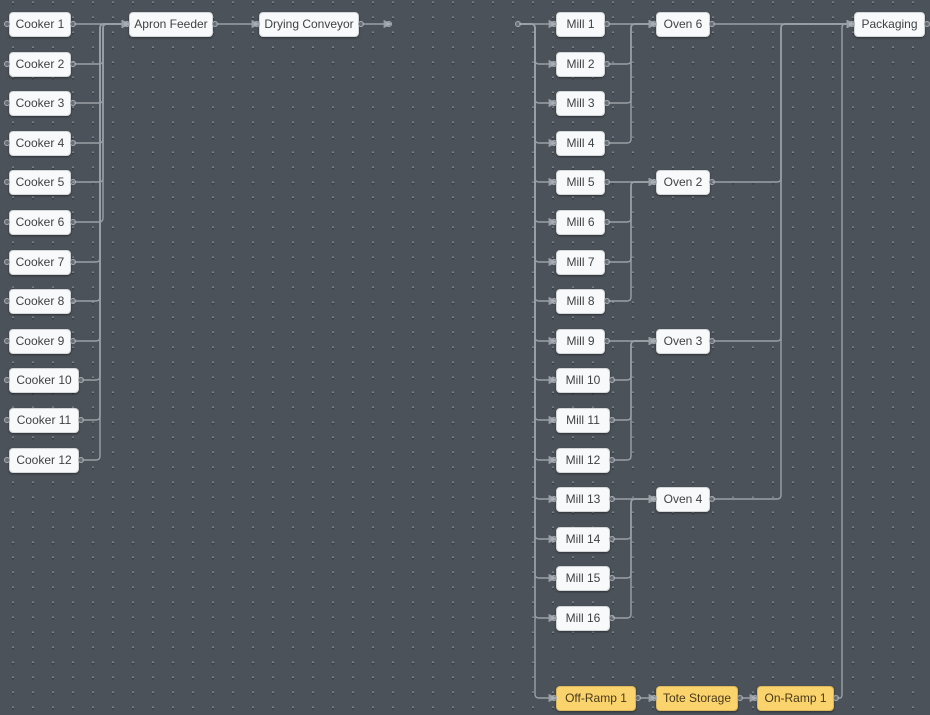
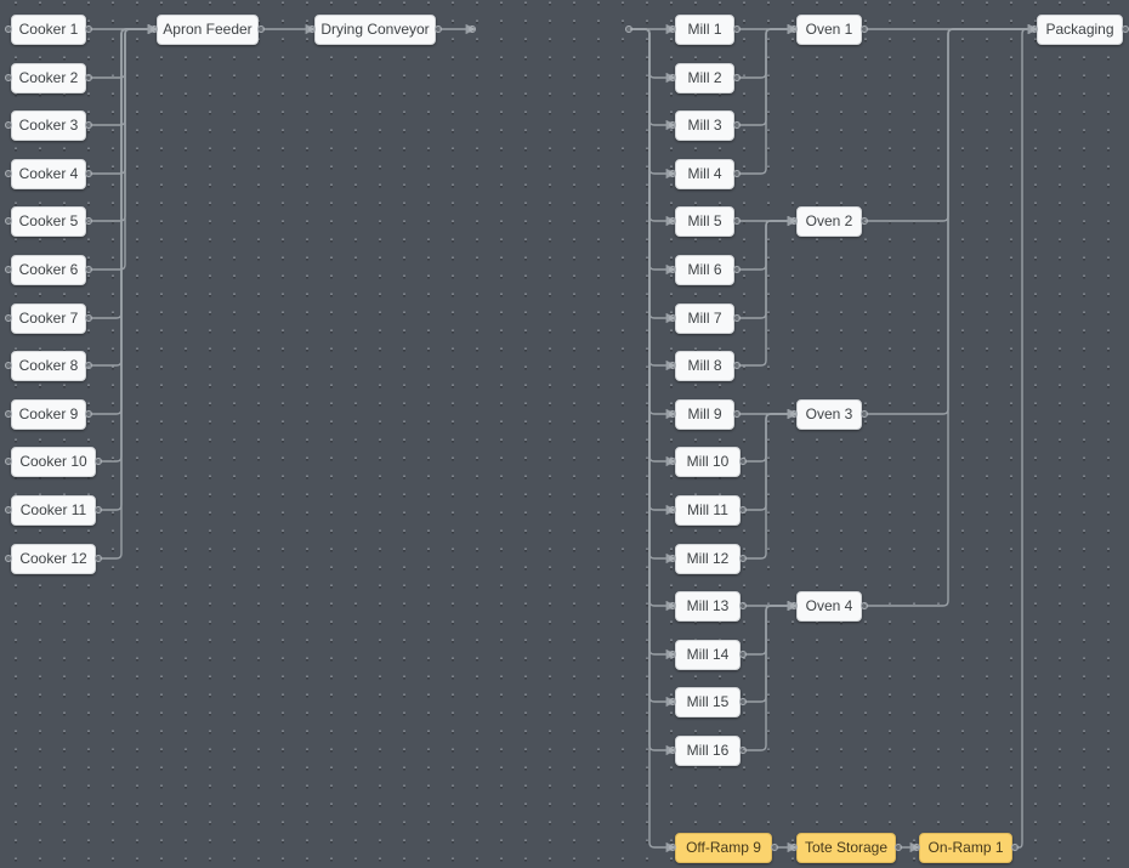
  Cooker 1
  Cooker 2
  Cooker 3
  Cooker 4
  Cooker 5
  Cooker 6
  Cooker 7
  Cooker 8
  Cooker 9
  Cooker 10
  Cooker 11
  Cooker 12
  Apron Feeder
  Drying Conveyor
  Mill 1
  Mill 2
  Mill 3
  Mill 4
  Mill 5
  Mill 6
  Mill 7
  Mill 8
  Mill 9
  Mill 10
  Mill 11
  Mill 12
  Mill 13
  Mill 14
  Mill 15
  Mill 16
- Oven 6
+ Oven 1
  Oven 2
  Oven 3
  Oven 4
  Packaging
- Off-Ramp 1
+ Off-Ramp 9
  Tote Storage
  On-Ramp 1
